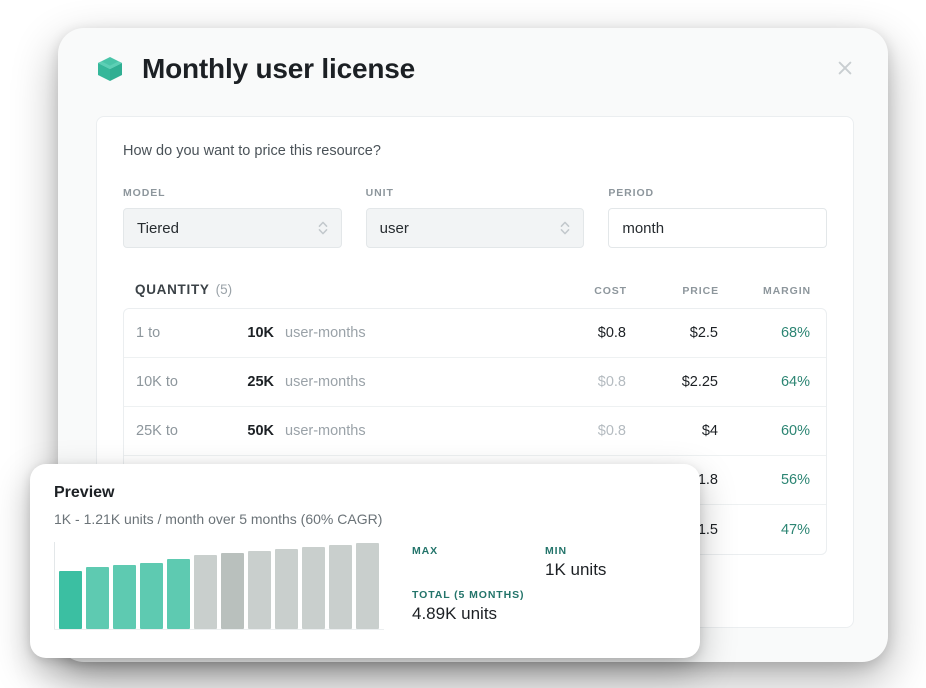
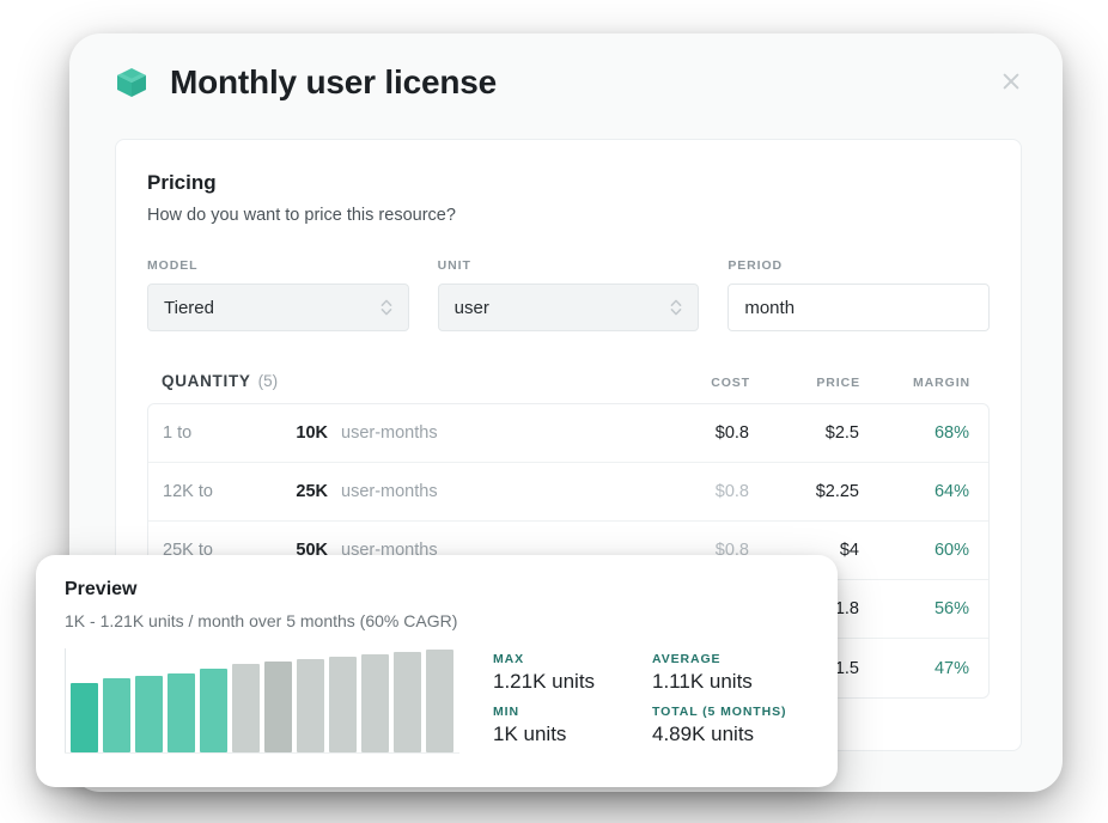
  Monthly user license
+ Pricing
  How do you want to price this resource?
  MODEL
  Tiered
  UNIT
  user
  PERIOD
  month
  QUANTITY
  (5)
  COST
  PRICE
  MARGIN
  1 to
  10K
  user-months
  $0.8
  $2.5
  68%
- 10K to
+ 12K to
  25K
  user-months
  $0.8
  $2.25
  64%
  25K to
  50K
  user-months
  $0.8
  $4
  60%
  1.8
  56%
  1.5
  47%
  Preview
  1K - 1.21K units / month over 5 months (60% CAGR)
  MAX
+ 1.21K units
+ AVERAGE
+ 1.11K units
  MIN
  1K units
  TOTAL (5 MONTHS)
  4.89K units
